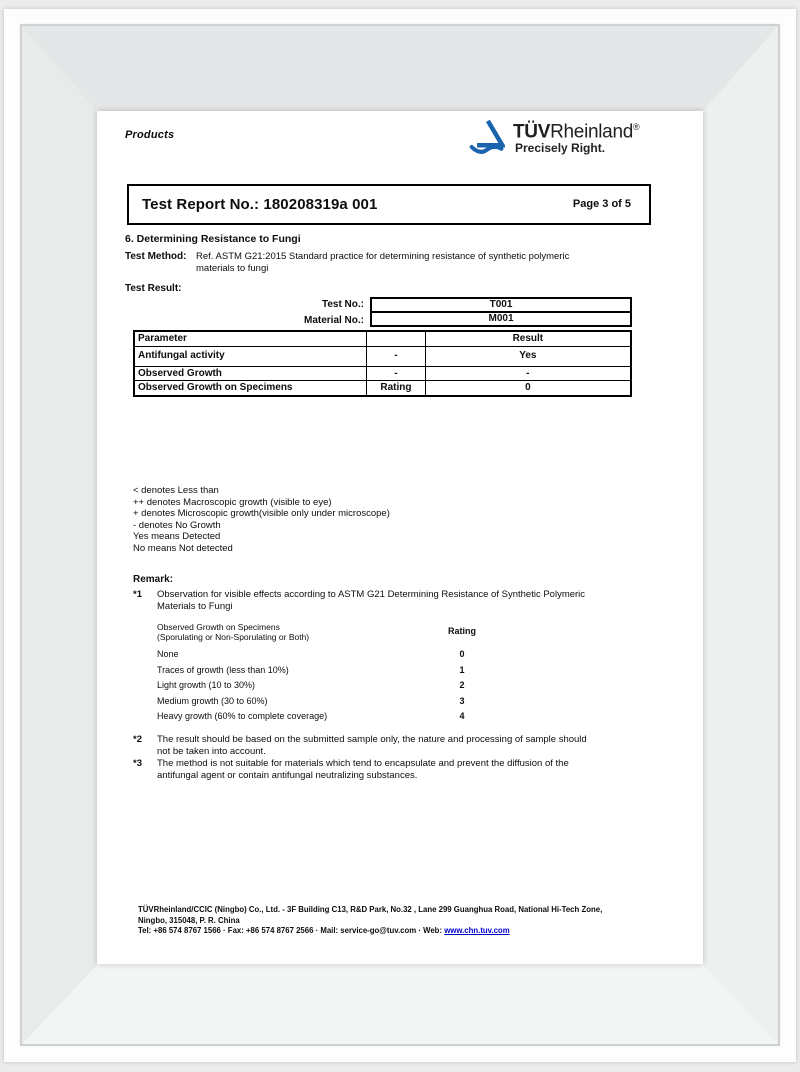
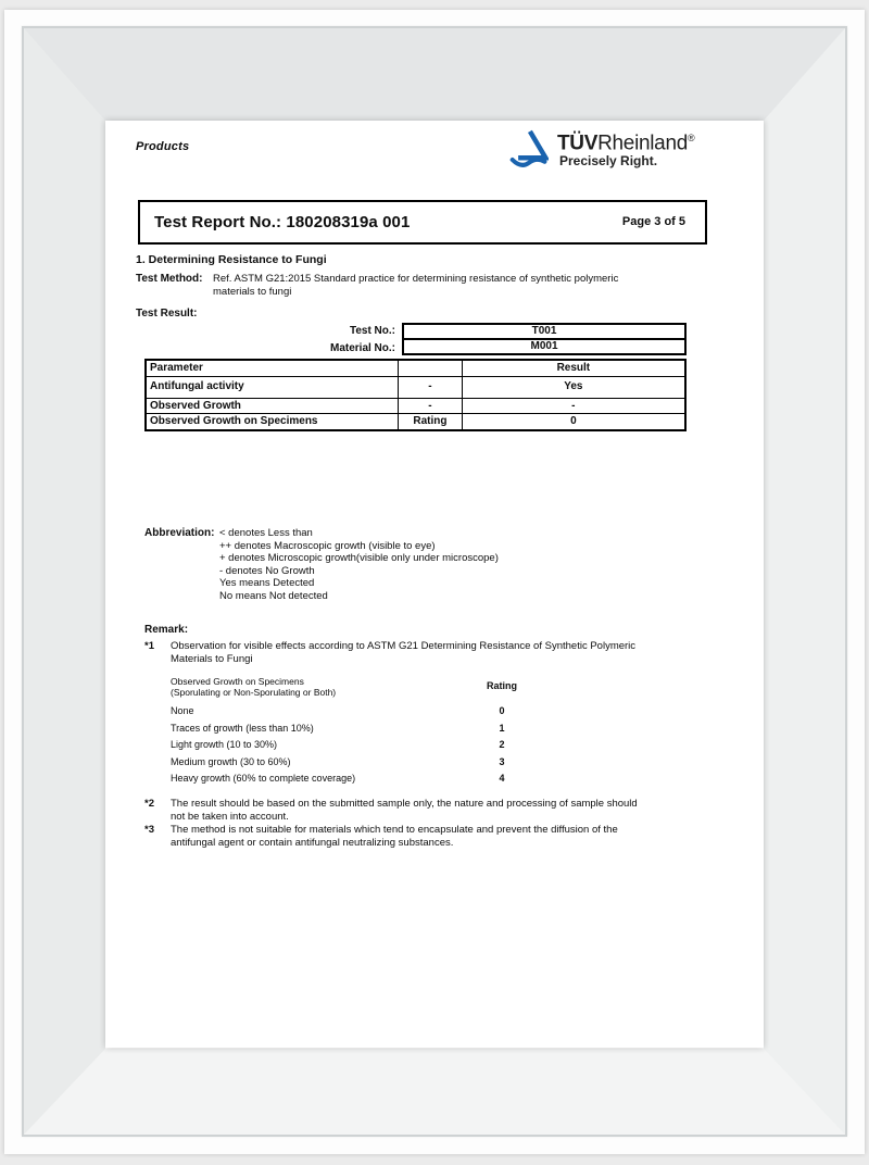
  Products
  TÜVRheinland®
  Precisely Right.
  Test Report No.: 180208319a 001
  Page 3 of 5
- 6. Determining Resistance to Fungi
+ 1. Determining Resistance to Fungi
  Test Method:
  Ref. ASTM G21:2015 Standard practice for determining resistance of synthetic polymeric
  materials to fungi
  Test Result:
  Test No.:
  T001
  Material No.:
  M001
  Parameter		Result
  Antifungal activity	-	Yes
  Observed Growth	-	-
  Observed Growth on Specimens	Rating	0
+ Abbreviation:
  < denotes Less than
  ++ denotes Macroscopic growth (visible to eye)
  + denotes Microscopic growth(visible only under microscope)
  - denotes No Growth
  Yes means Detected
  No means Not detected
  Remark:
  *1
  Observation for visible effects according to ASTM G21 Determining Resistance of Synthetic Polymeric
  Materials to Fungi
  Observed Growth on Specimens
  (Sporulating or Non-Sporulating or Both)
  Rating
  None
  0
  Traces of growth (less than 10%)
  1
  Light growth (10 to 30%)
  2
  Medium growth (30 to 60%)
  3
  Heavy growth (60% to complete coverage)
  4
  *2
  The result should be based on the submitted sample only, the nature and processing of sample should
  not be taken into account.
  *3
  The method is not suitable for materials which tend to encapsulate and prevent the diffusion of the
  antifungal agent or contain antifungal neutralizing substances.
- TÜVRheinland/CCIC (Ningbo) Co., Ltd. - 3F Building C13, R&D Park, No.32 , Lane 299 Guanghua Road, National Hi-Tech Zone,
- Ningbo, 315048, P. R. China
- Tel: +86 574 8767 1566 · Fax: +86 574 8767 2566 · Mail: service-go@tuv.com · Web: www.chn.tuv.com
